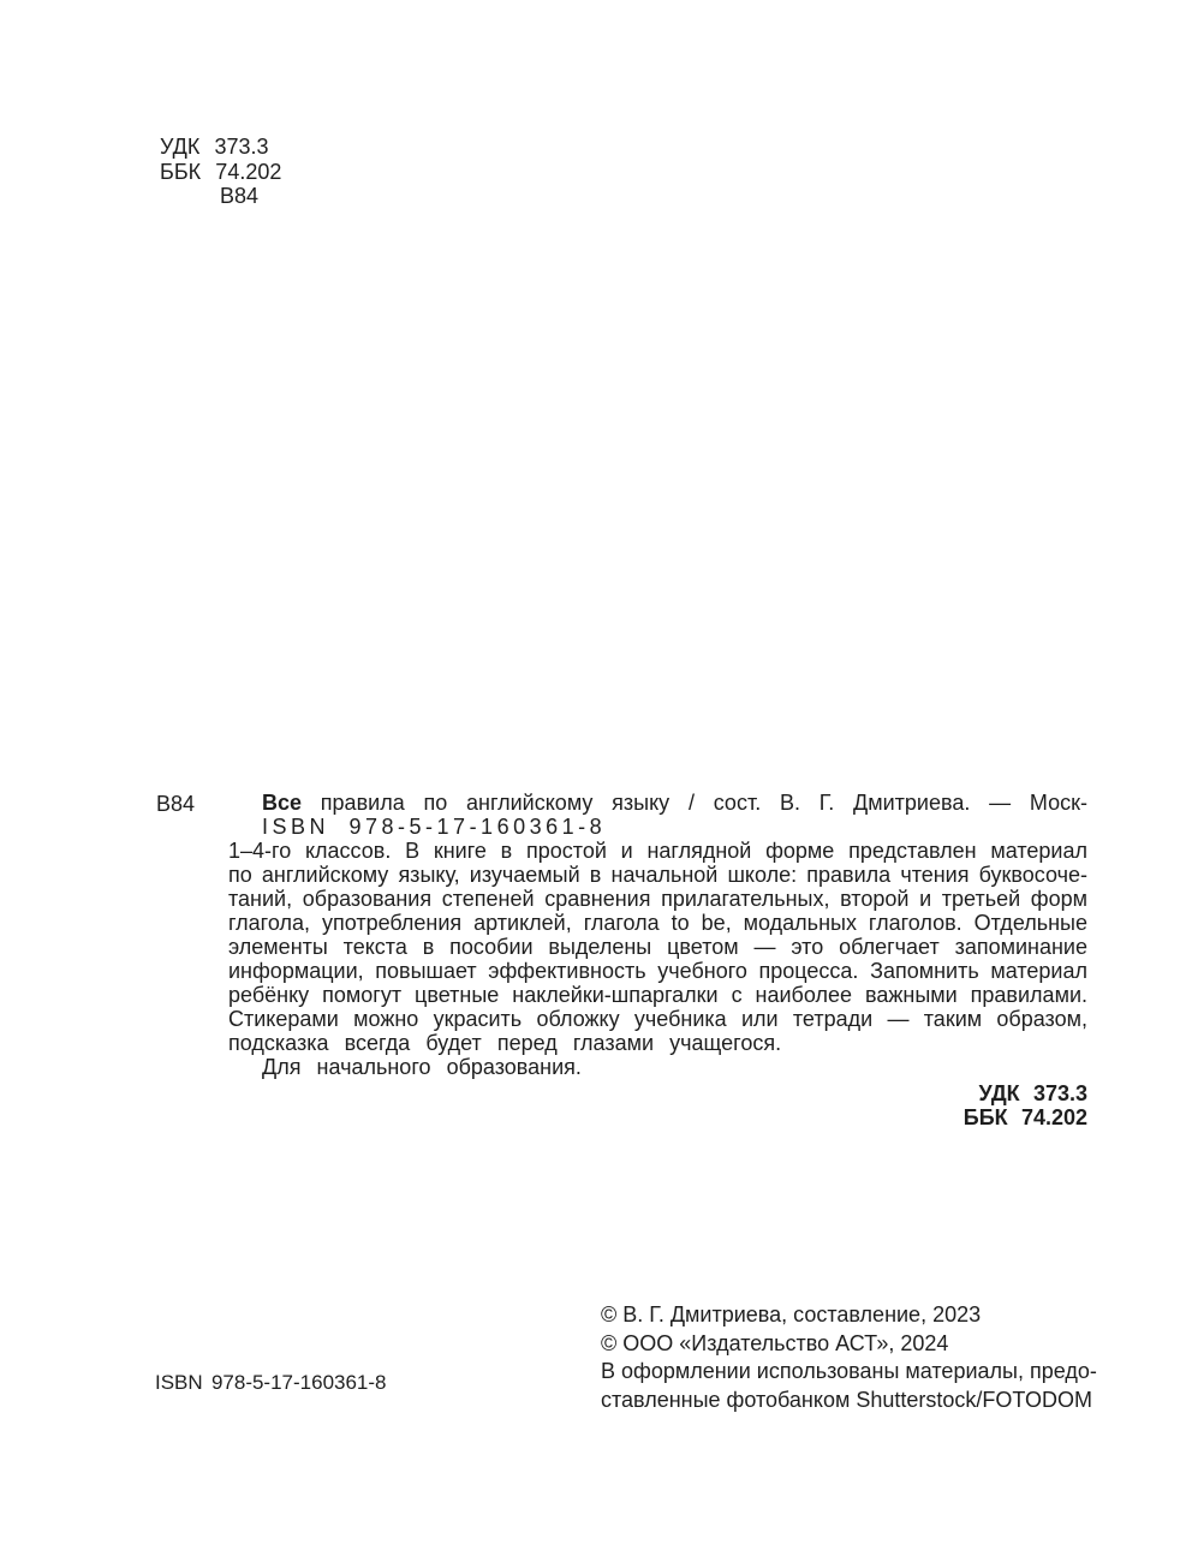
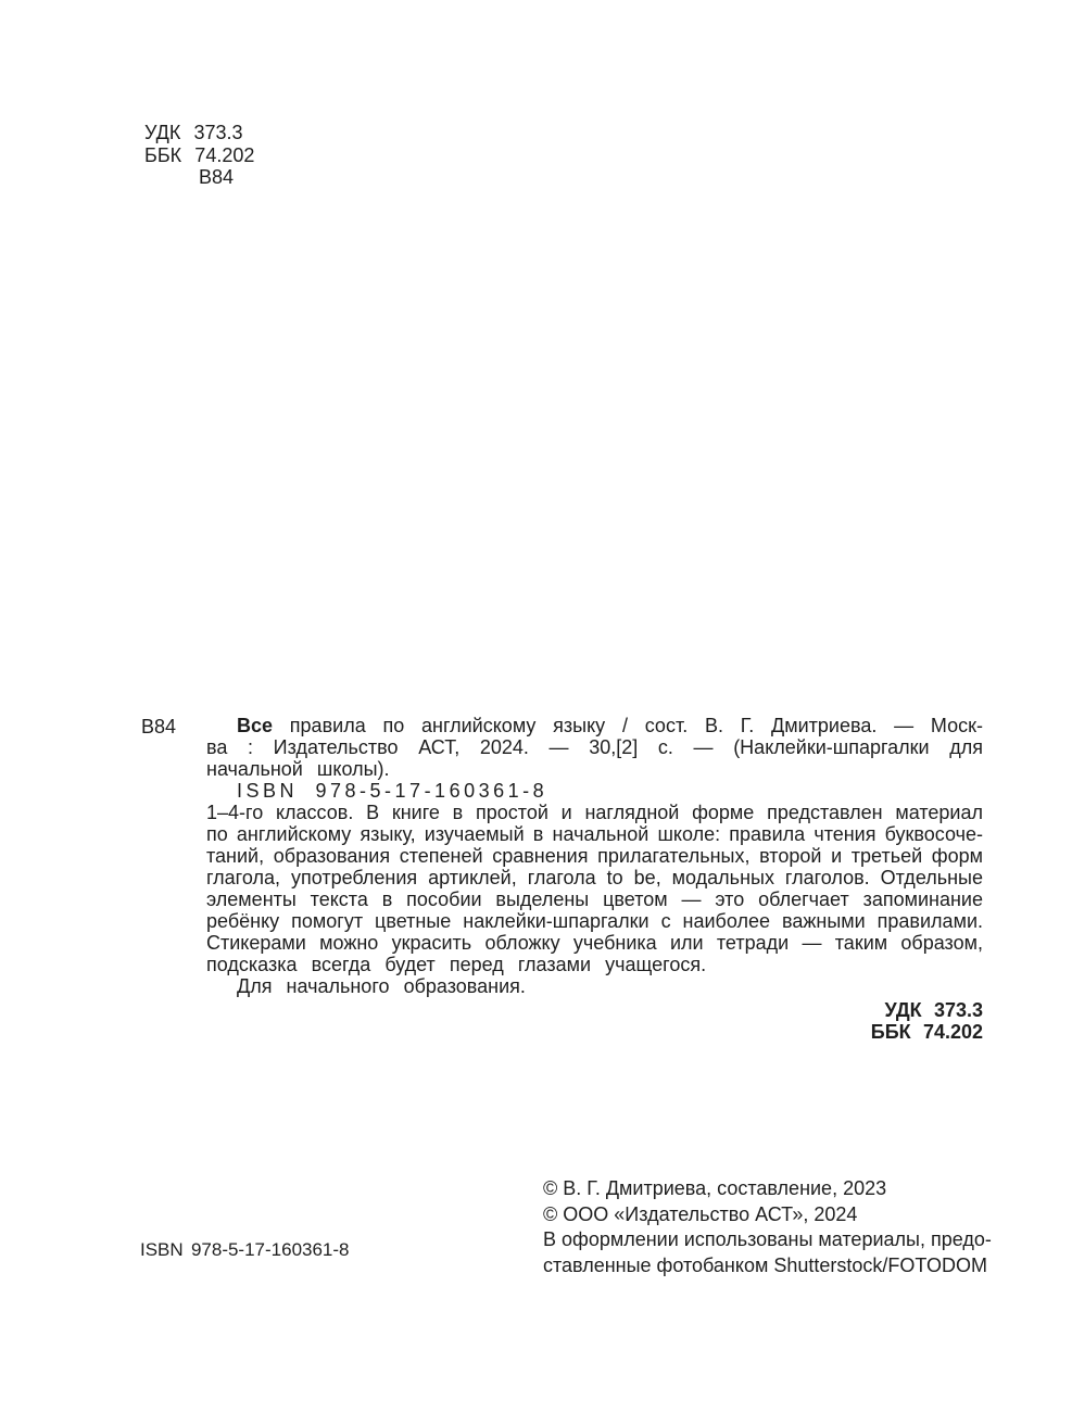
  УДК 373.3
  ББК 74.202
  В84
  В84
  Все правила по английскому языку / сост. В. Г. Дмитриева. — Моск-
+ ва : Издательство АСТ, 2024. — 30,[2] с. — (Наклейки-шпаргалки для
+ начальной школы).
  ISBN 978-5-17-160361-8
  1–4-го классов. В книге в простой и наглядной форме представлен материал
  по английскому языку, изучаемый в начальной школе: правила чтения буквосоче-
  таний, образования степеней сравнения прилагательных, второй и третьей форм
  глагола, употребления артиклей, глагола to be, модальных глаголов. Отдельные
  элементы текста в пособии выделены цветом — это облегчает запоминание
- информации, повышает эффективность учебного процесса. Запомнить материал
  ребёнку помогут цветные наклейки-шпаргалки с наиболее важными правилами.
  Стикерами можно украсить обложку учебника или тетради — таким образом,
  подсказка всегда будет перед глазами учащегося.
  Для начального образования.
  УДК 373.3
  ББК 74.202
  ISBN 978-5-17-160361-8
  © В. Г. Дмитриева, составление, 2023
  © ООО «Издательство АСТ», 2024
  В оформлении использованы материалы, предо-
  ставленные фотобанком Shutterstock/FOTODOM
